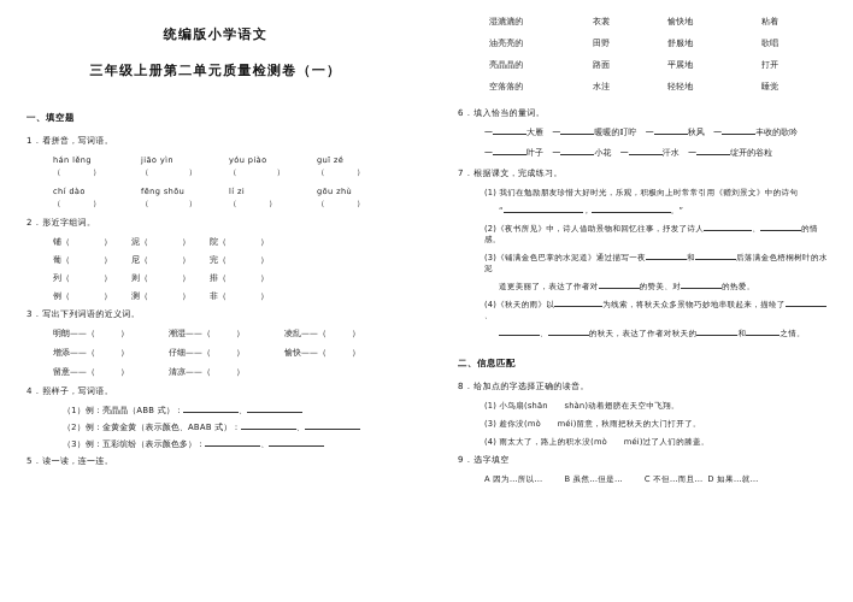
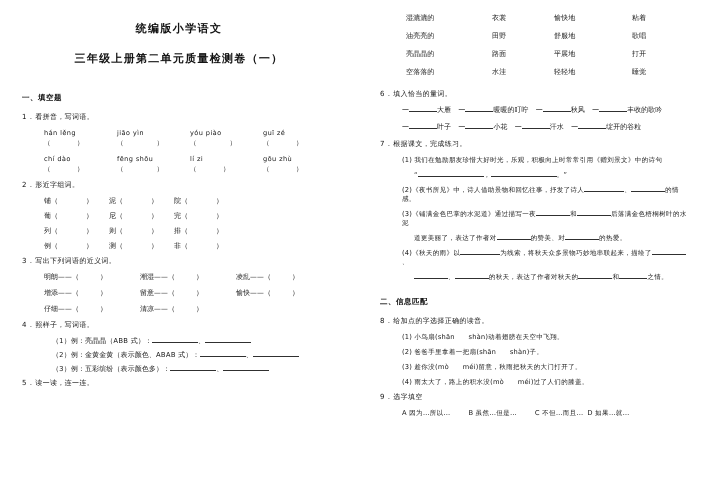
  统编版小学语文
  三年级上册第二单元质量检测卷（一）
  一、填空题
  1．看拼音，写词语。
  hán lěng
  jiāo yìn
  yóu piào
  guī zé
  （ ）
  （ ）
  （ ）
  （ ）
  chí dào
  fēng shōu
  lí zi
  gōu zhù
  （ ）
  （ ）
  （ ）
  （ ）
  2．形近字组词。
  铺（ ）
  泥（ ）
  院（ ）
  葡（ ）
  尼（ ）
  完（ ）
  列（ ）
  则（ ）
  排（ ）
  例（ ）
  测（ ）
  非（ ）
  3．写出下列词语的近义词。
  明朗——（ ）
  潮湿——（ ）
  凌乱——（ ）
  增添——（ ）
- 仔细——（ ）
+ 留意——（ ）
  愉快——（ ）
- 留意——（ ）
+ 仔细——（ ）
  清凉——（ ）
  4．照样子，写词语。
  （1）例：亮晶晶（ABB 式）： 、
  （2）例：金黄金黄（表示颜色、ABAB 式）： 、
  （3）例：五彩缤纷（表示颜色多）： 、
  5．读一读，连一连。
  湿漉漉的
  衣裳
  愉快地
  粘着
  油亮亮的
  田野
  舒服地
  歌唱
  亮晶晶的
  路面
  平展地
  打开
  空落落的
  水洼
  轻轻地
  睡觉
  6．填入恰当的量词。
  一 大雁 一 暖暖的叮咛 一 秋风 一 丰收的歌吟
  一 叶子 一 小花 一 汗水 一 绽开的谷粒
  7．根据课文，完成练习。
  (1) 我们在勉励朋友珍惜大好时光，乐观，积极向上时常常引用《赠刘景文》中的诗句
  “ ， 。”
  (2)《夜书所见》中，诗人借助景物和回忆往事，抒发了诗人 、 的情感。
  (3)《铺满金色巴掌的水泥道》通过描写一夜 和 后落满金色梧桐树叶的水泥
  道更美丽了，表达了作者对 的赞美、对 的热爱。
  (4)《秋天的雨》以 为线索，将秋天众多景物巧妙地串联起来，描绘了、
  、 的秋天，表达了作者对秋天的 和 之情。
  二、信息匹配
  8．给加点的字选择正确的读音。
  (1) 小鸟扇(shān shàn)动着翅膀在天空中飞翔。
+ (2) 爸爸手里拿着一把扇(shān shàn)子。
  (3) 趁你没(mò méi)留意，秋雨把秋天的大门打开了。
  (4) 雨太大了，路上的积水没(mò méi)过了人们的膝盖。
  9．选字填空
  A 因为…所以… B 虽然…但是… C 不但…而且… D 如果…就…
